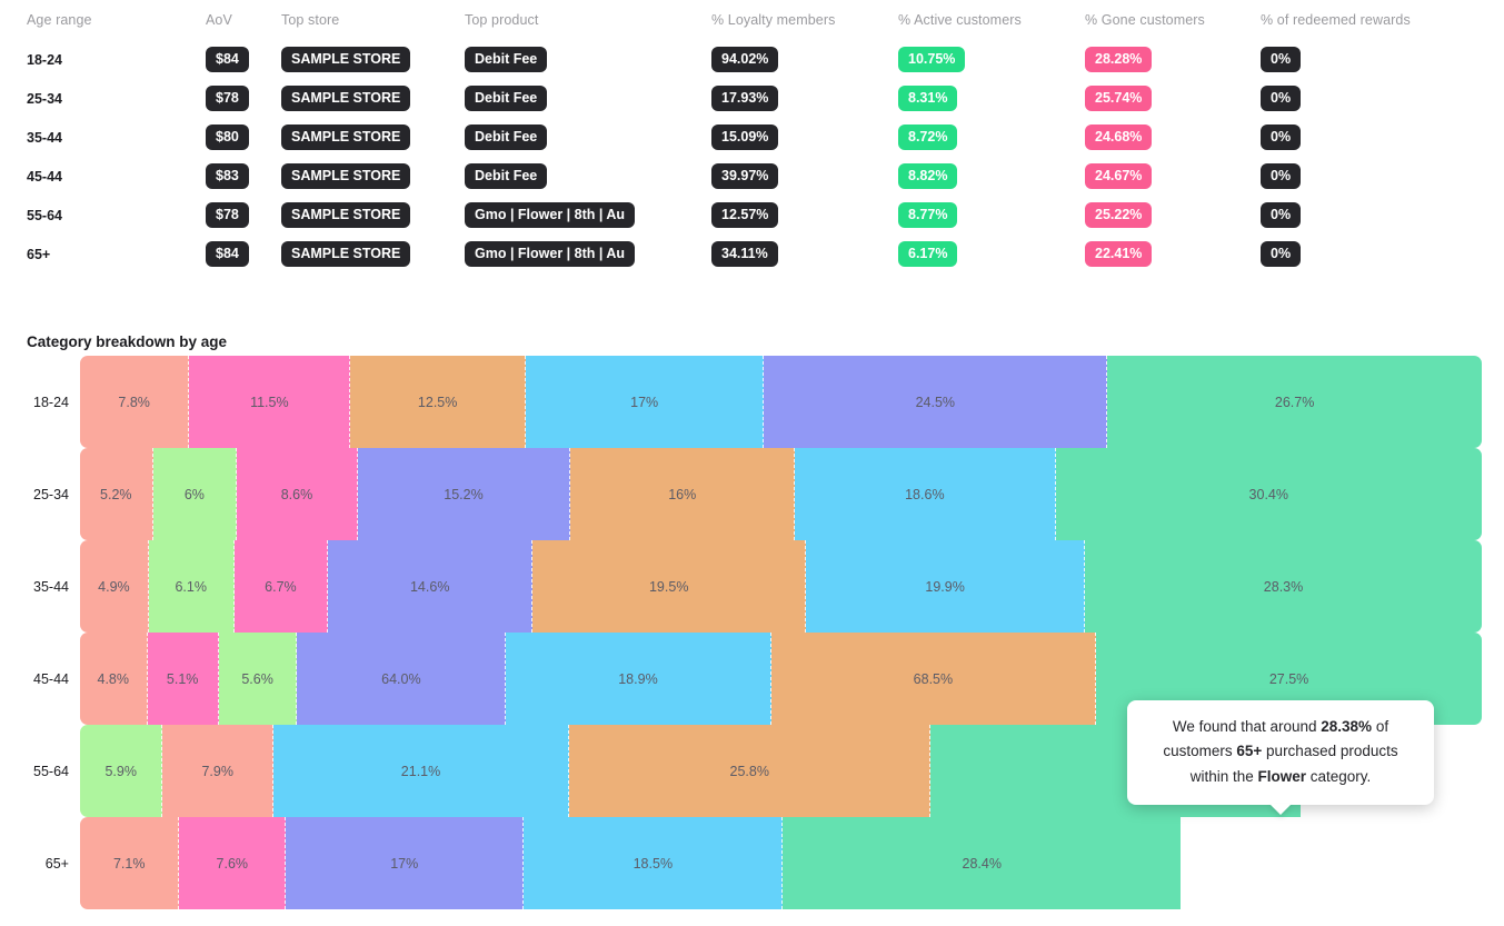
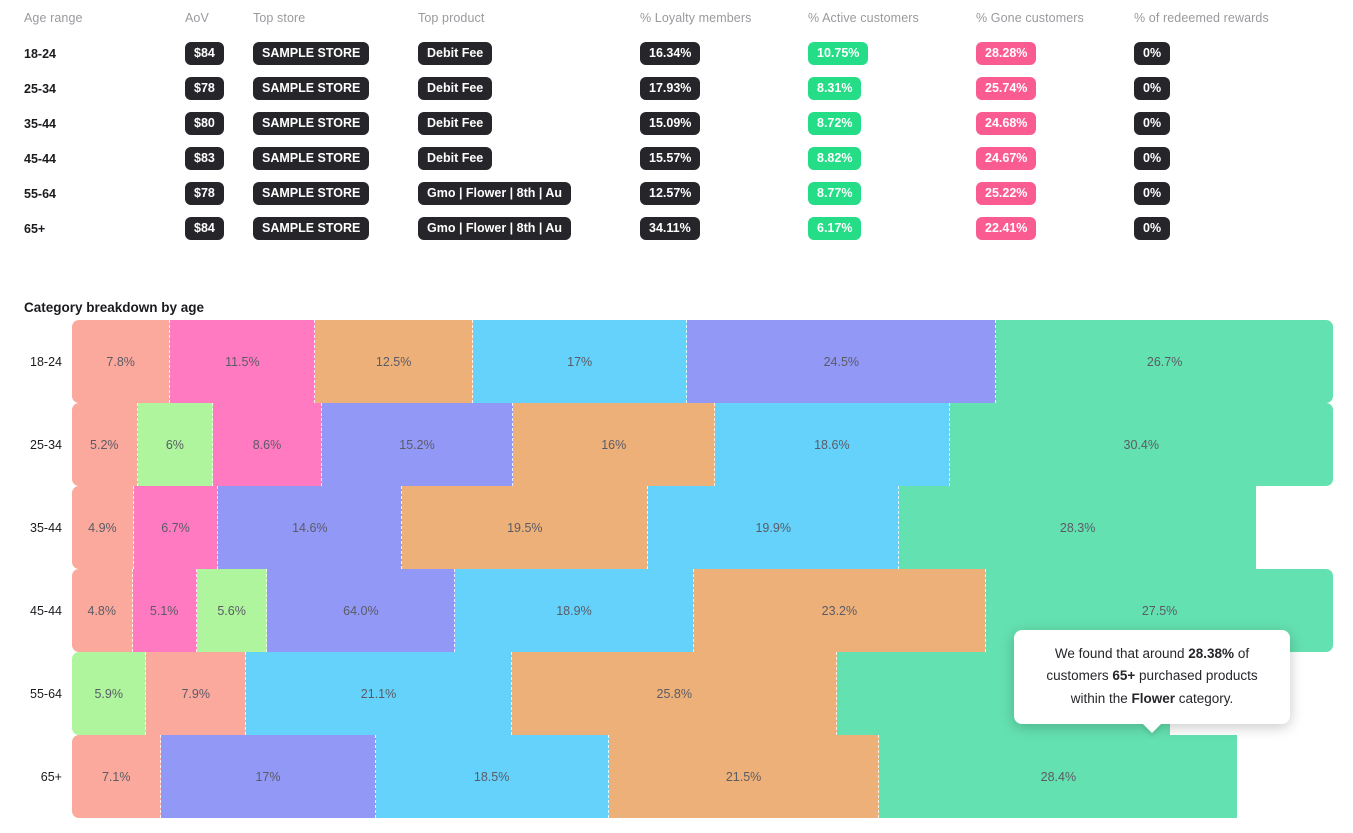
  Age range
  AoV
  Top store
  Top product
  % Loyalty members
  % Active customers
  % Gone customers
  % of redeemed rewards
  18-24
  $84
  SAMPLE STORE
  Debit Fee
- 94.02%
+ 16.34%
  10.75%
  28.28%
  0%
  25-34
  $78
  SAMPLE STORE
  Debit Fee
  17.93%
  8.31%
  25.74%
  0%
  35-44
  $80
  SAMPLE STORE
  Debit Fee
  15.09%
  8.72%
  24.68%
  0%
  45-44
  $83
  SAMPLE STORE
  Debit Fee
- 39.97%
+ 15.57%
  8.82%
  24.67%
  0%
  55-64
  $78
  SAMPLE STORE
  Gmo | Flower | 8th | Au
  12.57%
  8.77%
  25.22%
  0%
  65+
  $84
  SAMPLE STORE
  Gmo | Flower | 8th | Au
  34.11%
  6.17%
  22.41%
  0%
  Category breakdown by age
  18-24
  7.8%
  11.5%
  12.5%
  17%
  24.5%
  26.7%
  25-34
  5.2%
  6%
  8.6%
  15.2%
  16%
  18.6%
  30.4%
  35-44
  4.9%
- 6.1%
  6.7%
  14.6%
  19.5%
  19.9%
  28.3%
  45-44
  4.8%
  5.1%
  5.6%
  64.0%
  18.9%
- 68.5%
+ 23.2%
  27.5%
  55-64
  5.9%
  7.9%
  21.1%
  25.8%
  65+
  7.1%
- 7.6%
  17%
  18.5%
+ 21.5%
  28.4%
  We found that around 28.38% of customers 65+ purchased products within the Flower category.
